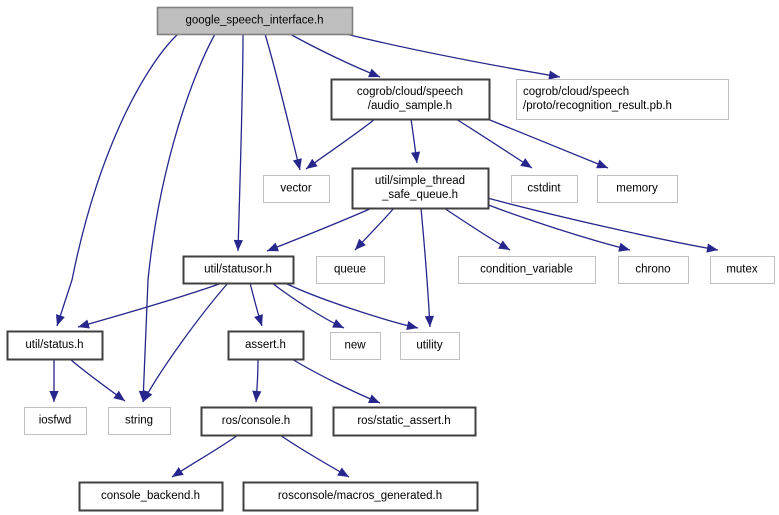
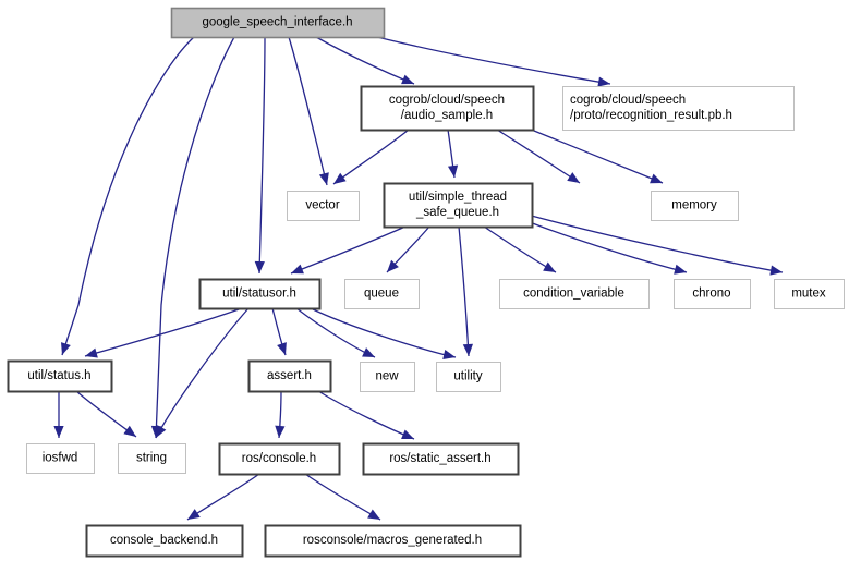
  google_speech_interface.h
  cogrob/cloud/speech
  /audio_sample.h
  cogrob/cloud/speech
  /proto/recognition_result.pb.h
  vector
  util/simple_thread
  _safe_queue.h
- cstdint
  memory
  util/statusor.h
  queue
  condition_variable
  chrono
  mutex
  util/status.h
  assert.h
  new
  utility
  iosfwd
  string
  ros/console.h
  ros/static_assert.h
  console_backend.h
  rosconsole/macros_generated.h
